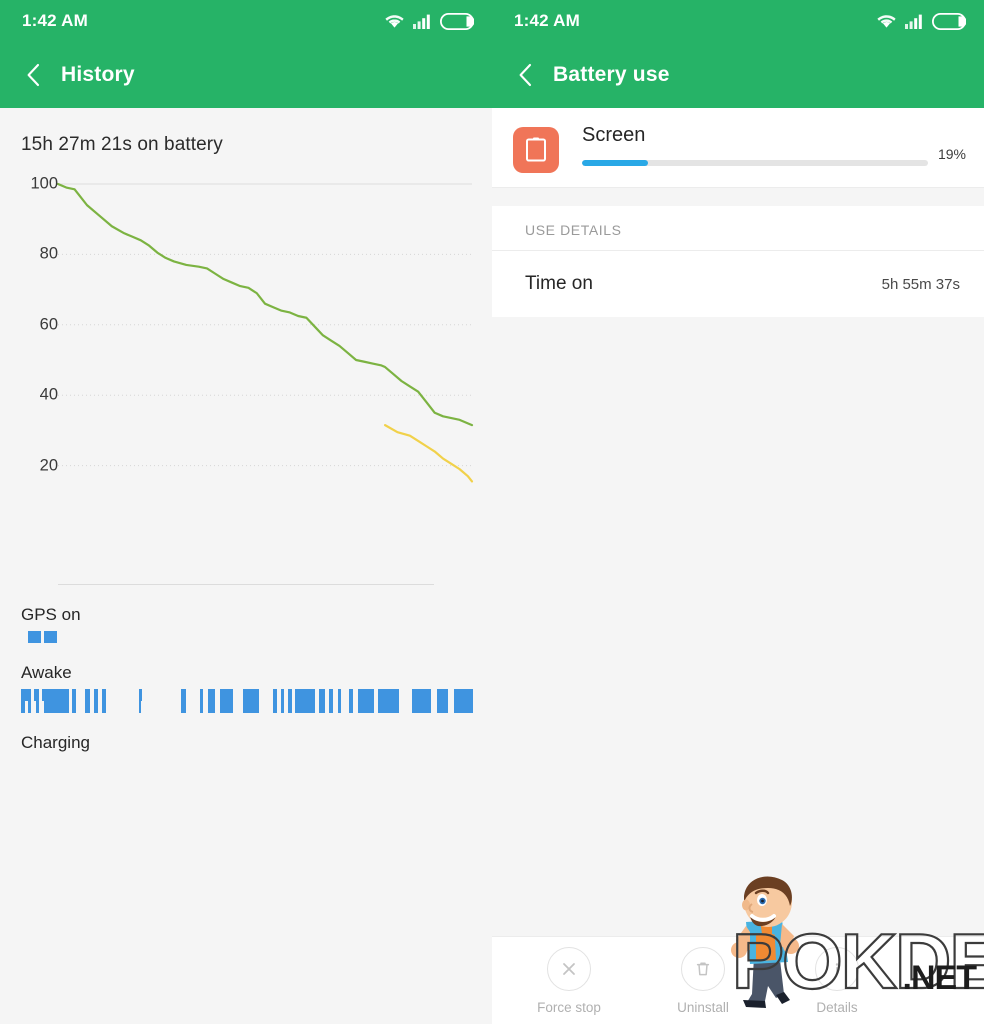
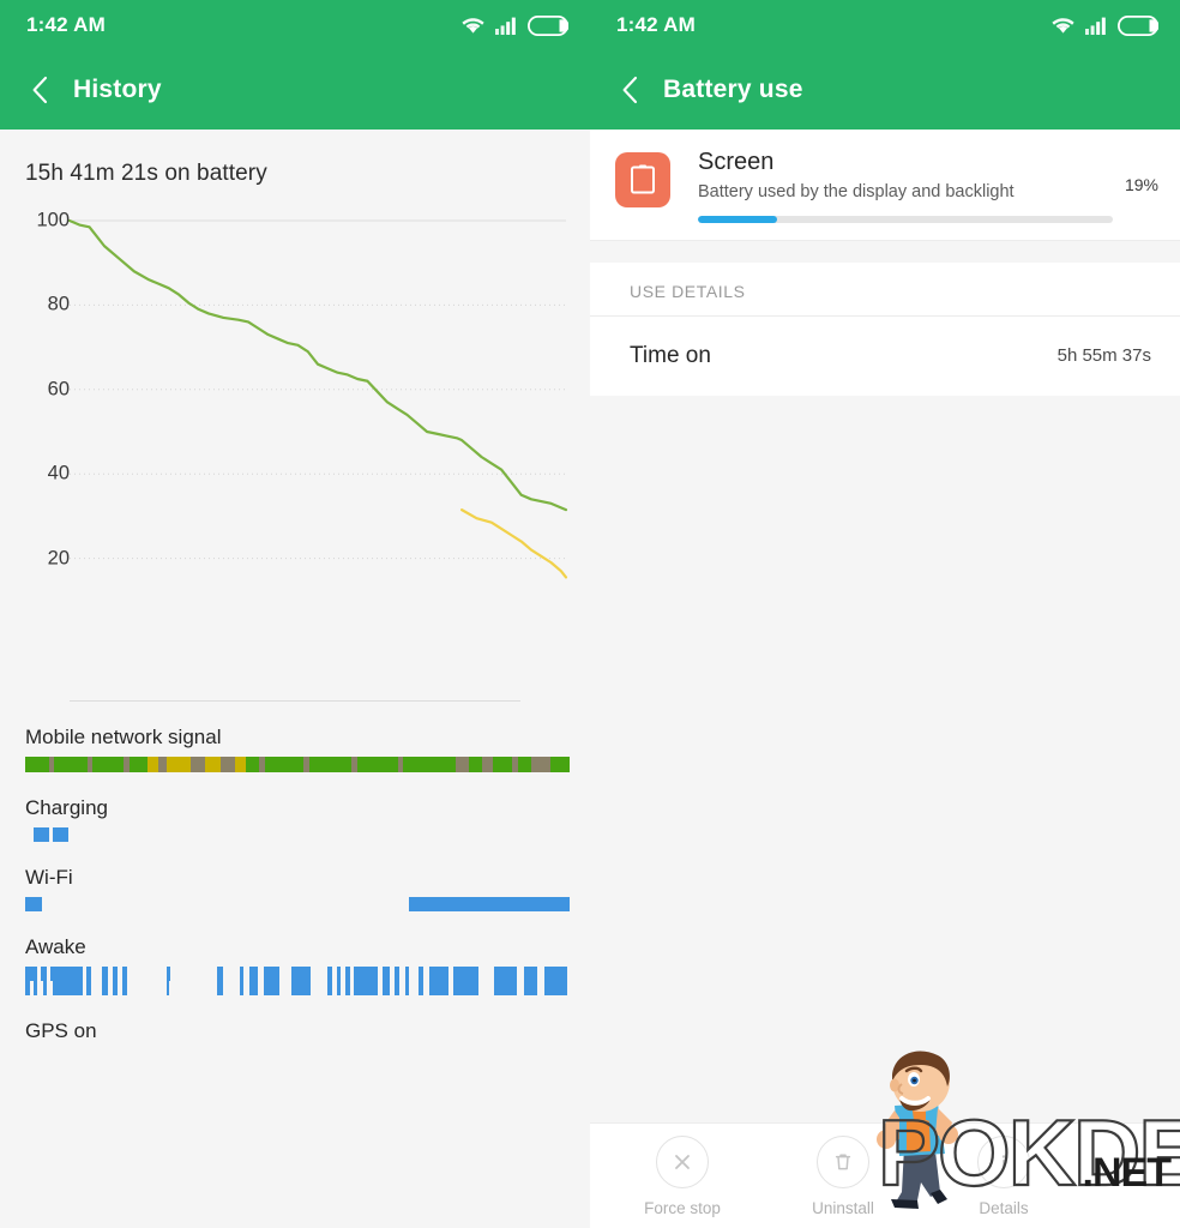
  1:42 AM
  History
- 15h 27m 21s on battery
+ 15h 41m 21s on battery
  100
  80
  60
  40
  20
+ Mobile network signal
- GPS on
+ Charging
+ Wi-Fi
  Awake
- Charging
+ GPS on
  1:42 AM
  Battery use
  Screen
+ Battery used by the display and backlight
  19%
  USE DETAILS
  Time on
  5h 55m 37s
  Force stop
  Uninstall
  Details
  POKDE
  .NET
